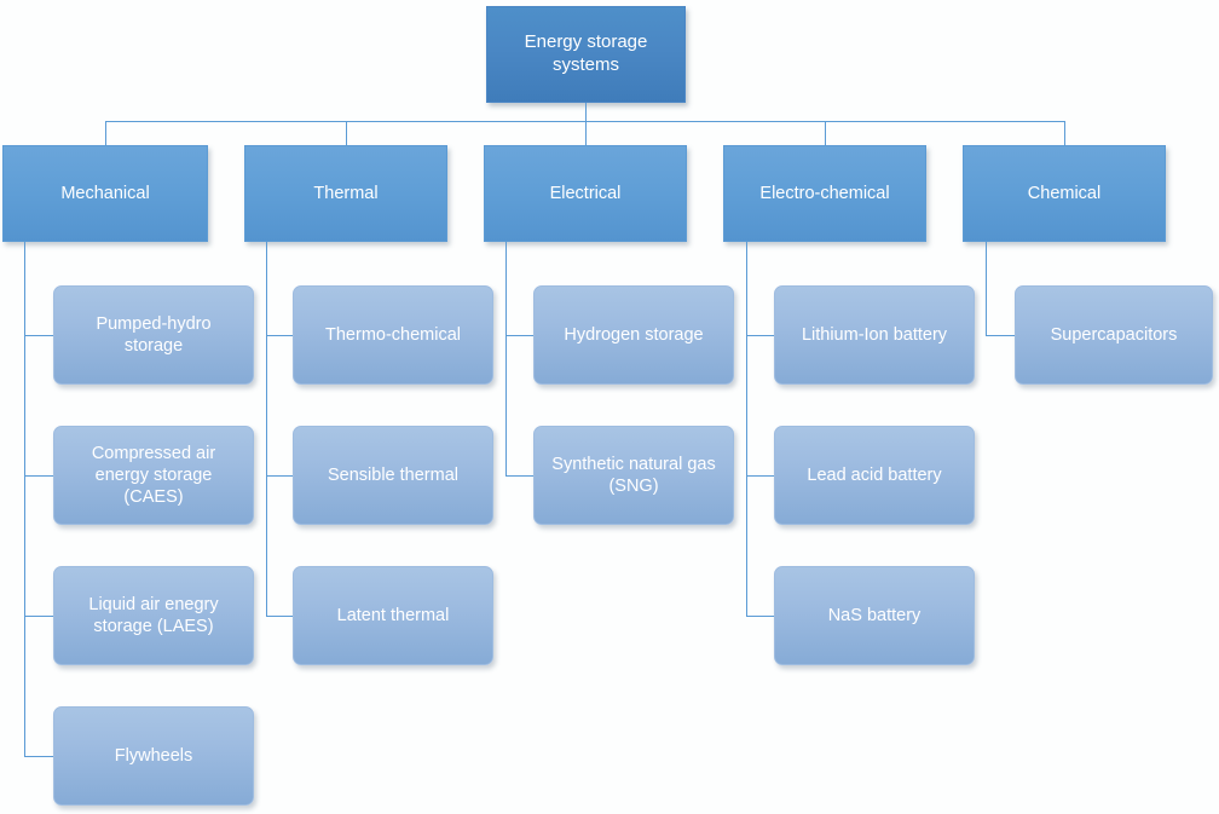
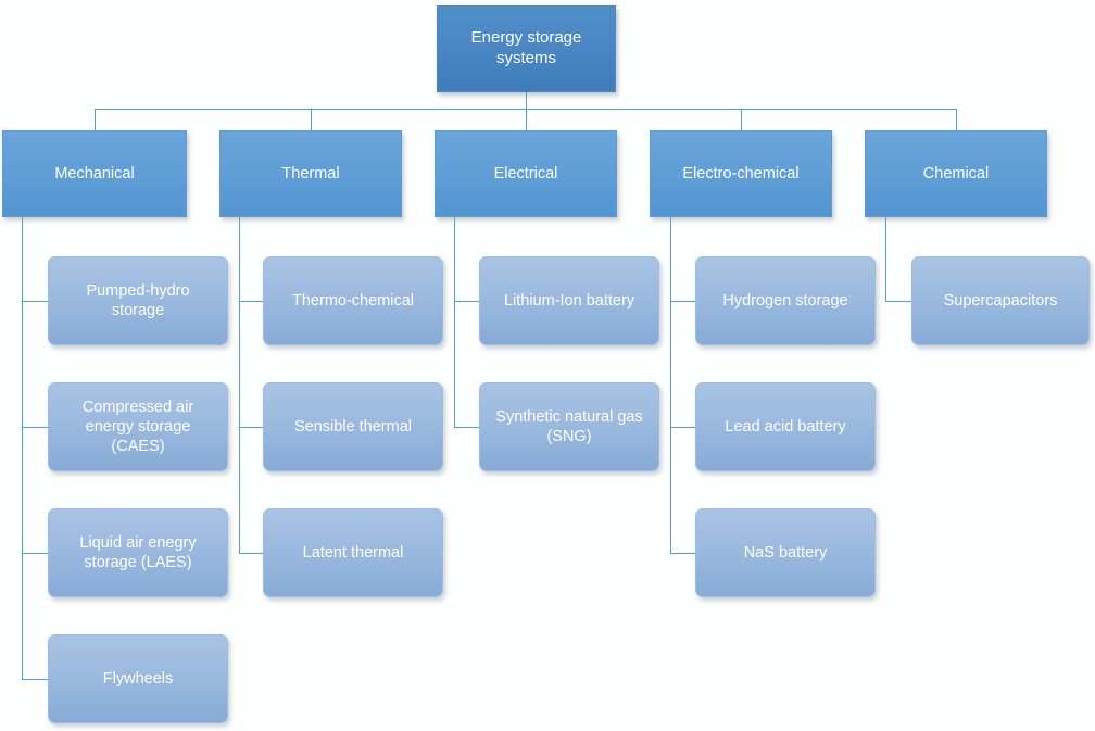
  Energy storage systems
  Mechanical
  Thermal
  Electrical
  Electro-chemical
  Chemical
  Pumped-hydro
  storage
  Compressed air
  energy storage
  (CAES)
  Liquid air enegry
  storage (LAES)
  Flywheels
  Thermo-chemical
  Sensible thermal
  Latent thermal
- Hydrogen storage
+ Lithium-Ion battery
  Synthetic natural gas
  (SNG)
- Lithium-Ion battery
+ Hydrogen storage
  Lead acid battery
  NaS battery
  Supercapacitors
